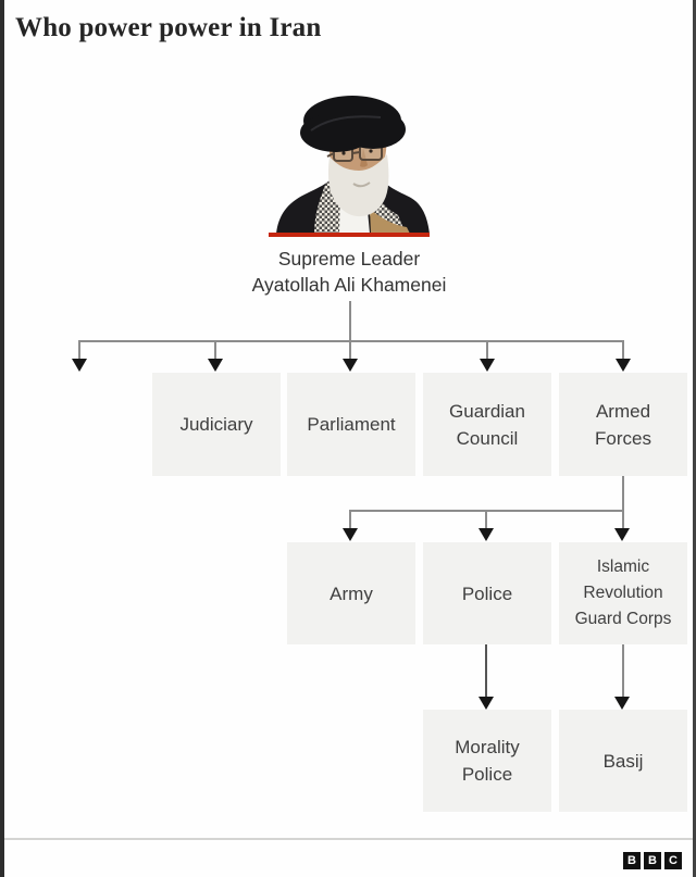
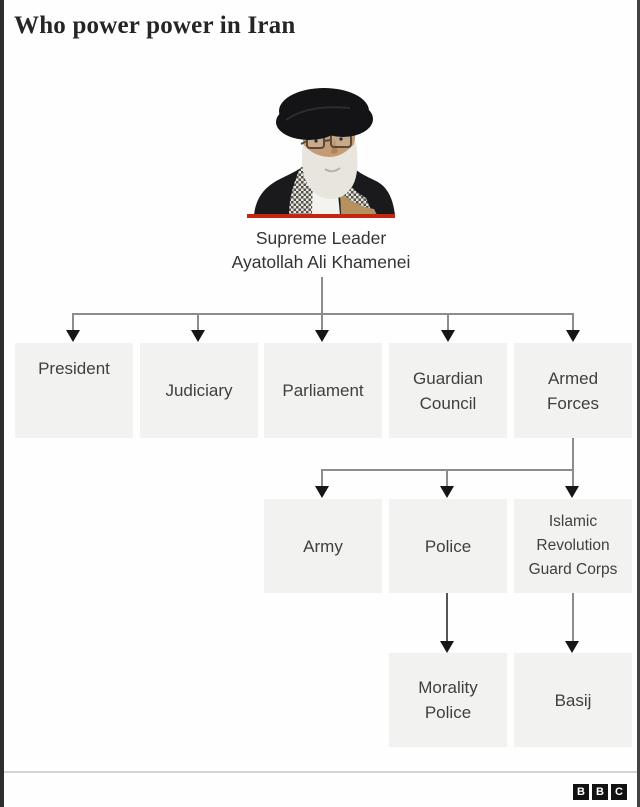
  Who power power in Iran
  Supreme Leader
  Ayatollah Ali Khamenei
+ President
  Judiciary
  Parliament
  Guardian Council
  Armed Forces
  Army
  Police
  Islamic Revolution Guard Corps
  Morality Police
  Basij
  B
  B
  C
